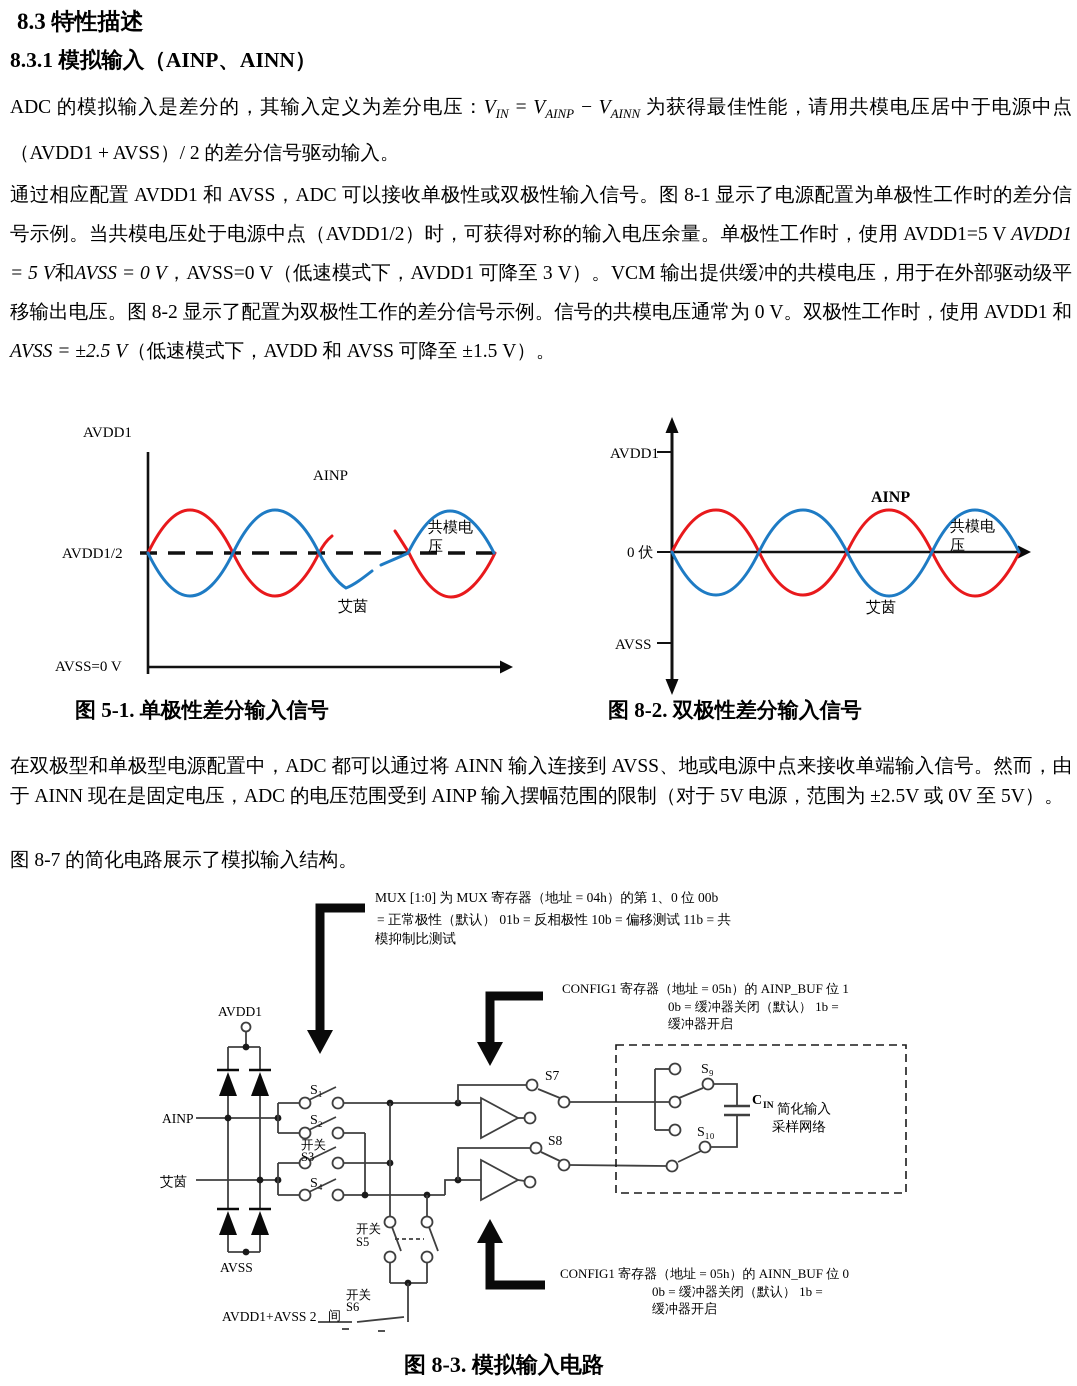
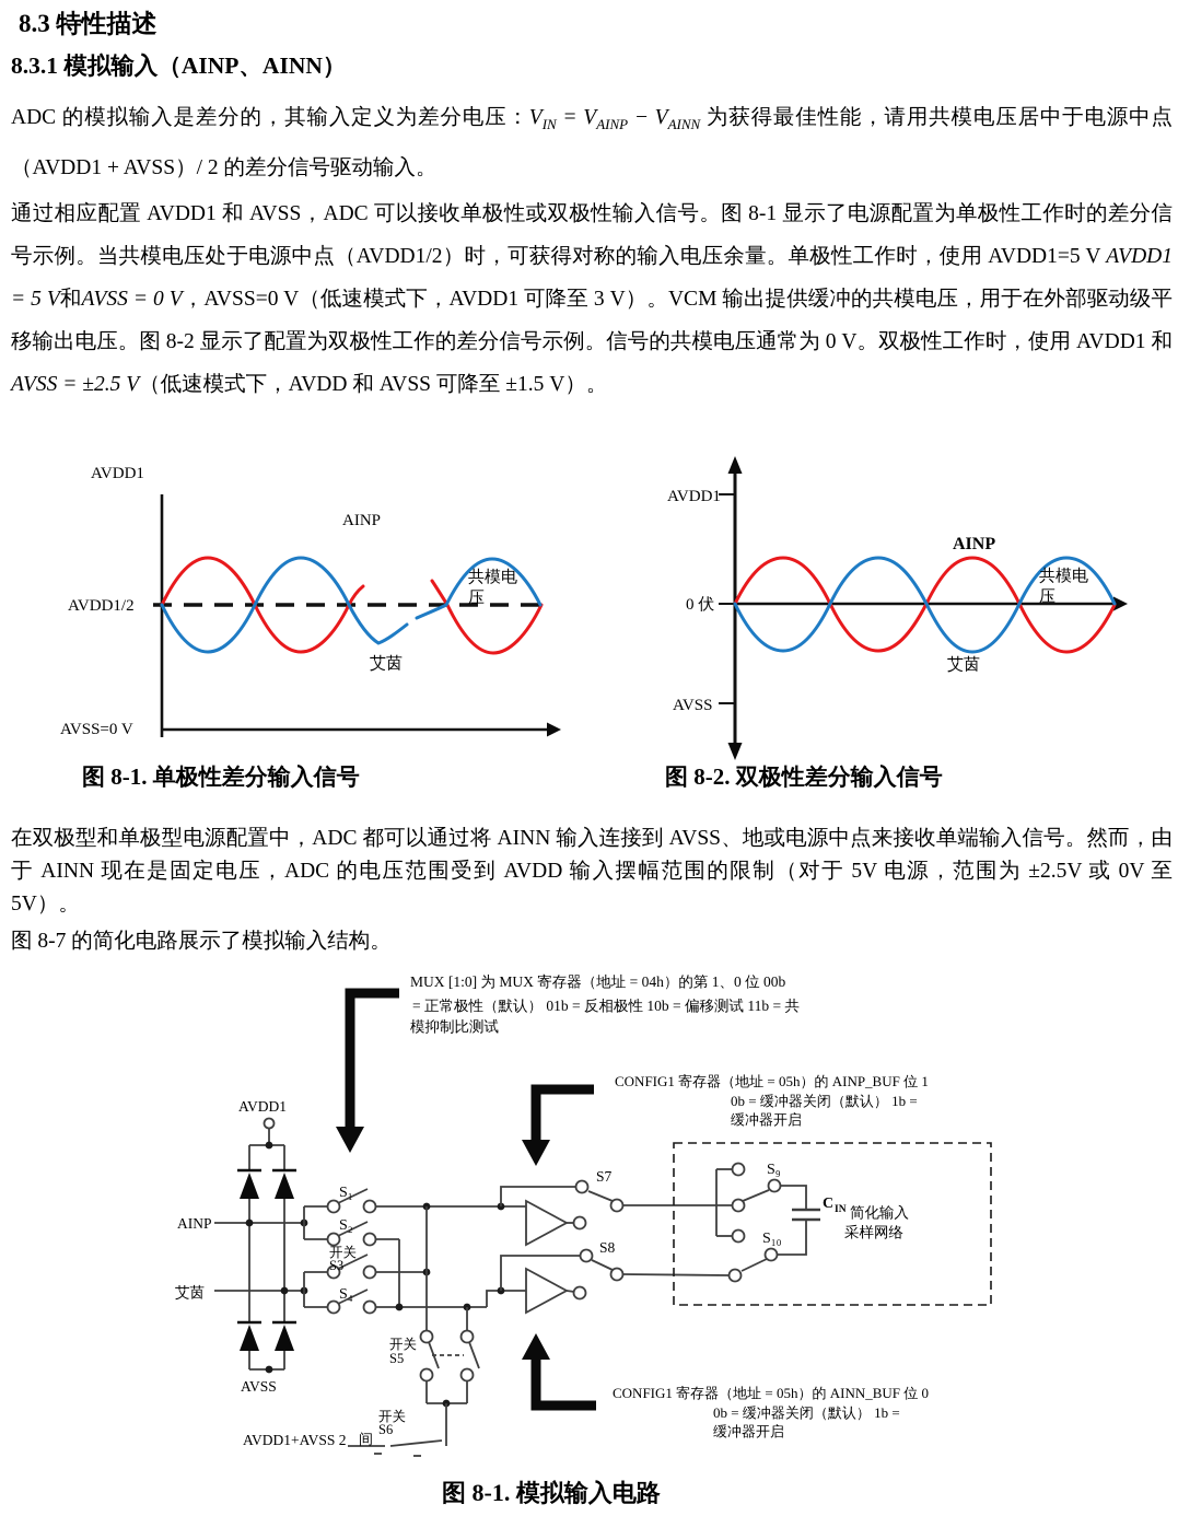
  8.3 特性描述
  8.3.1 模拟输入（AINP、AINN）
  ADC 的模拟输入是差分的，其输入定义为差分电压：VIN = VAINP − VAINN 为获得最佳性能，请用共模电压居中于电源中点（AVDD1 + AVSS）/ 2 的差分信号驱动输入。
  通过相应配置 AVDD1 和 AVSS，ADC 可以接收单极性或双极性输入信号。图 8-1 显示了电源配置为单极性工作时的差分信号示例。当共模电压处于电源中点（AVDD1/2）时，可获得对称的输入电压余量。单极性工作时，使用 AVDD1=5 V AVDD1 = 5 V和AVSS = 0 V，AVSS=0 V（低速模式下，AVDD1 可降至 3 V）。VCM 输出提供缓冲的共模电压，用于在外部驱动级平移输出电压。图 8-2 显示了配置为双极性工作的差分信号示例。信号的共模电压通常为 0 V。双极性工作时，使用 AVDD1 和AVSS = ±2.5 V（低速模式下，AVDD 和 AVSS 可降至 ±1.5 V）。
  AVDD1
  AVDD1/2
  AVSS=0 V
  AINP
  共模电
  压
  艾茵
- 图 5-1. 单极性差分输入信号
+ 图 8-1. 单极性差分输入信号
  AVDD1
  0 伏
  AVSS
  AINP
  共模电
  压
  艾茵
  图 8-2. 双极性差分输入信号
- 在双极型和单极型电源配置中，ADC 都可以通过将 AINN 输入连接到 AVSS、地或电源中点来接收单端输入信号。然而，由于 AINN 现在是固定电压，ADC 的电压范围受到 AINP 输入摆幅范围的限制（对于 5V 电源，范围为 ±2.5V 或 0V 至 5V）。
+ 在双极型和单极型电源配置中，ADC 都可以通过将 AINN 输入连接到 AVSS、地或电源中点来接收单端输入信号。然而，由于 AINN 现在是固定电压，ADC 的电压范围受到 AVDD 输入摆幅范围的限制（对于 5V 电源，范围为 ±2.5V 或 0V 至 5V）。
  图 8-7 的简化电路展示了模拟输入结构。
  MUX [1:0] 为 MUX 寄存器（地址 = 04h）的第 1、0 位 00b
  = 正常极性（默认） 01b = 反相极性 10b = 偏移测试 11b = 共
  模抑制比测试
  CONFIG1 寄存器（地址 = 05h）的 AINP_BUF 位 1
  0b = 缓冲器关闭（默认） 1b =
  缓冲器开启
  CONFIG1 寄存器（地址 = 05h）的 AINN_BUF 位 0
  0b = 缓冲器关闭（默认） 1b =
  缓冲器开启
  AVDD1
  AINP
  艾茵
  AVSS
  AVDD1+AVSS 2
  S₁
  S₂
  开关
  S3
  S₄
  开关
  S5
  开关
  S6
  间
  S7
  S8
  S₉
  S₁₀
  C
  IN
  简化输入
  采样网络
- 图 8-3. 模拟输入电路
+ 图 8-1. 模拟输入电路
